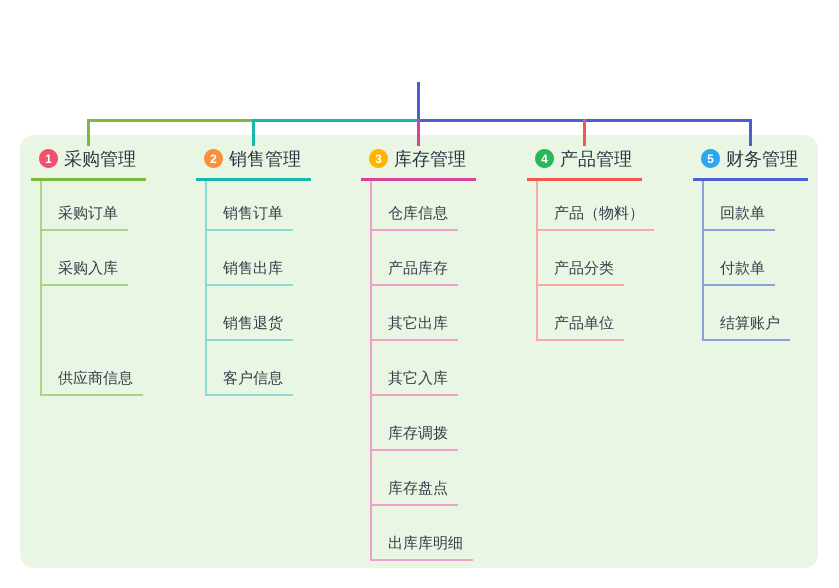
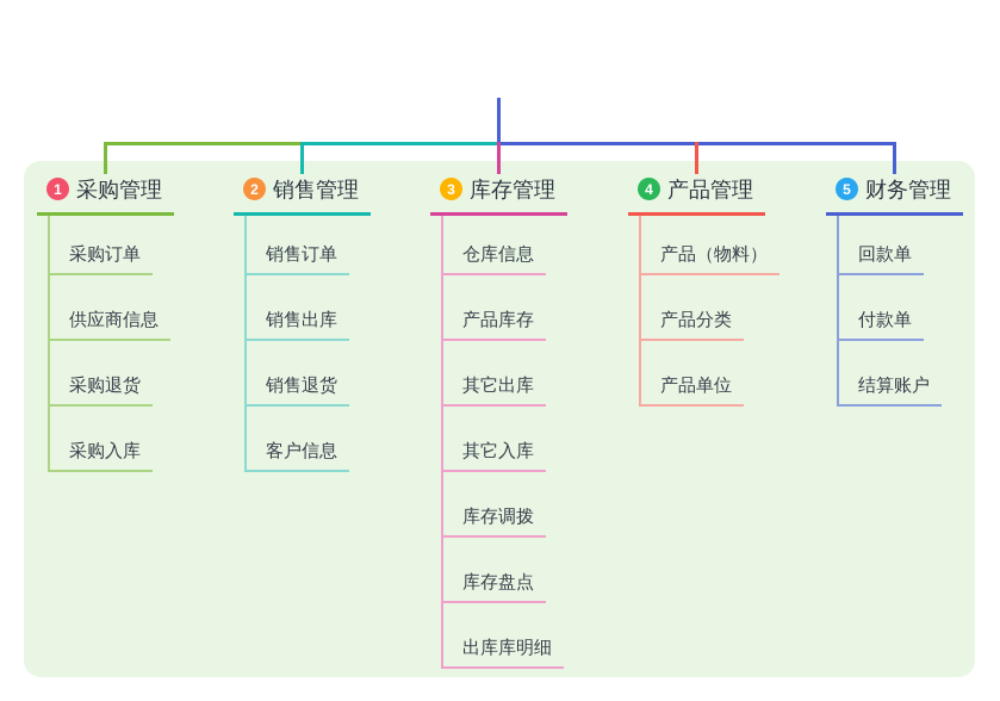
  1
  采购管理
  采购订单
- 采购入库
+ 供应商信息
+ 采购退货
- 供应商信息
+ 采购入库
  2
  销售管理
  销售订单
  销售出库
  销售退货
  客户信息
  3
  库存管理
  仓库信息
  产品库存
  其它出库
  其它入库
  库存调拨
  库存盘点
  出库库明细
  4
  产品管理
  产品（物料）
  产品分类
  产品单位
  5
  财务管理
  回款单
  付款单
  结算账户
